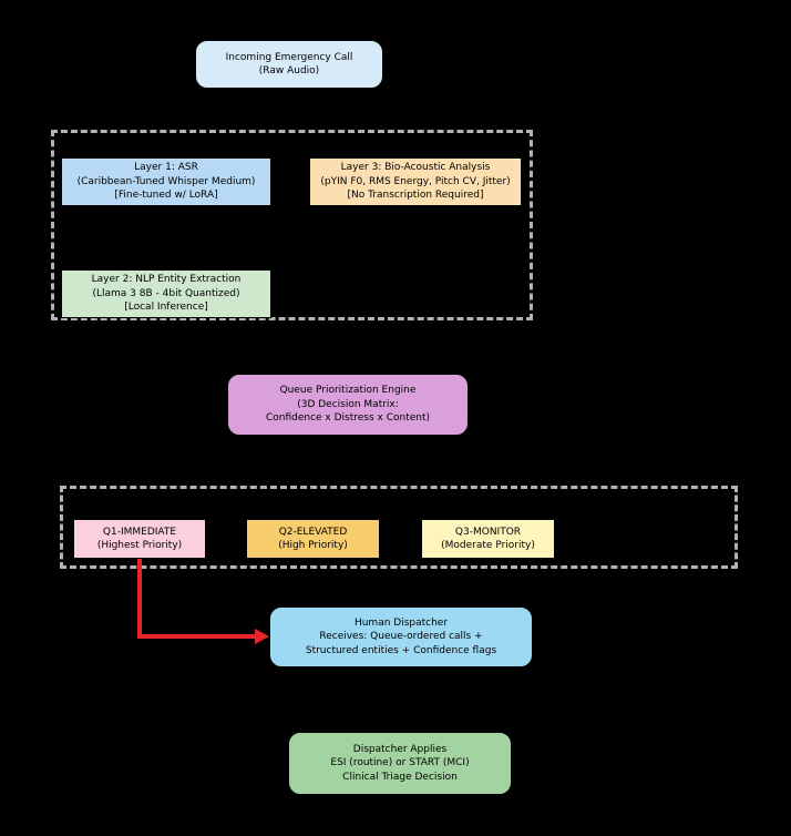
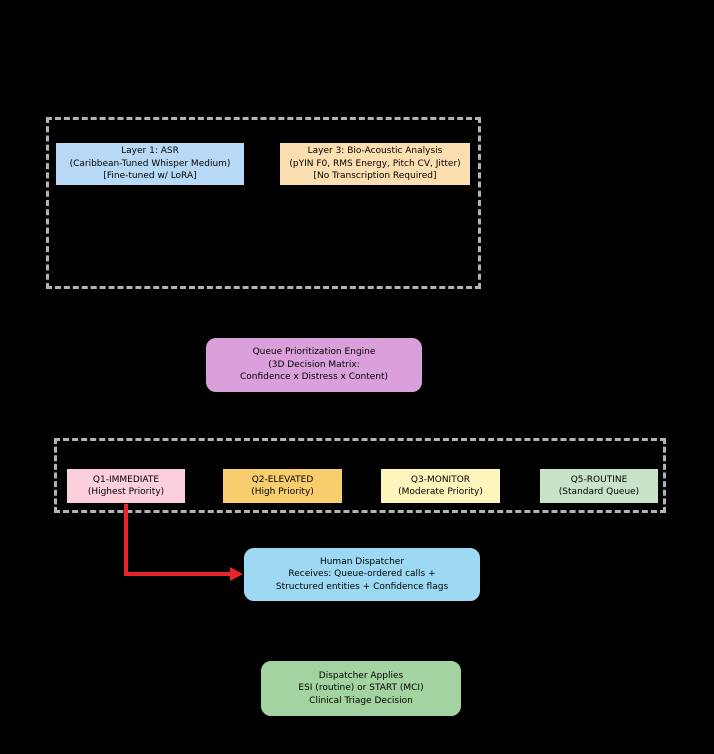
- Incoming Emergency Call
- (Raw Audio)
  Layer 1: ASR
  (Caribbean-Tuned Whisper Medium)
  [Fine-tuned w/ LoRA]
  Layer 3: Bio-Acoustic Analysis
  (pYIN F0, RMS Energy, Pitch CV, Jitter)
  [No Transcription Required]
- Layer 2: NLP Entity Extraction
- (Llama 3 8B - 4bit Quantized)
- [Local Inference]
  Queue Prioritization Engine
  (3D Decision Matrix:
  Confidence x Distress x Content)
  Q1-IMMEDIATE
  (Highest Priority)
  Q2-ELEVATED
  (High Priority)
  Q3-MONITOR
  (Moderate Priority)
+ Q5-ROUTINE
+ (Standard Queue)
  Human Dispatcher
  Receives: Queue-ordered calls +
  Structured entities + Confidence flags
  Dispatcher Applies
  ESI (routine) or START (MCI)
  Clinical Triage Decision
